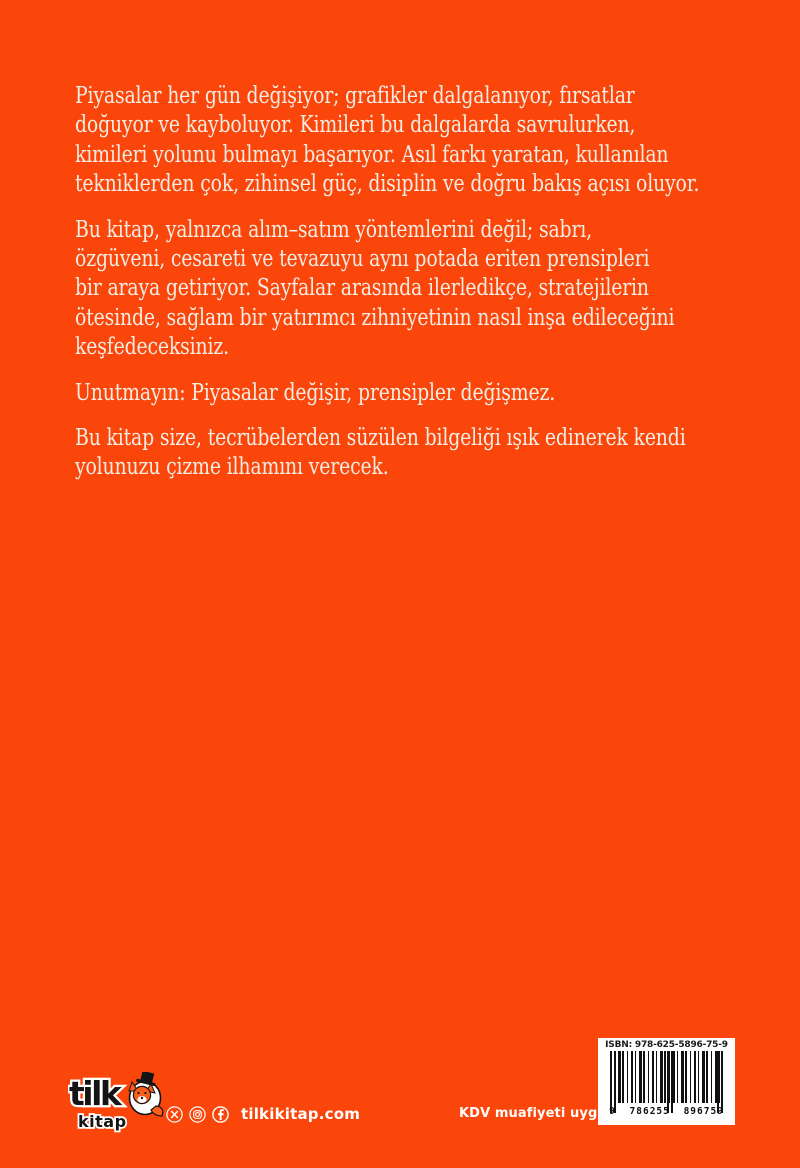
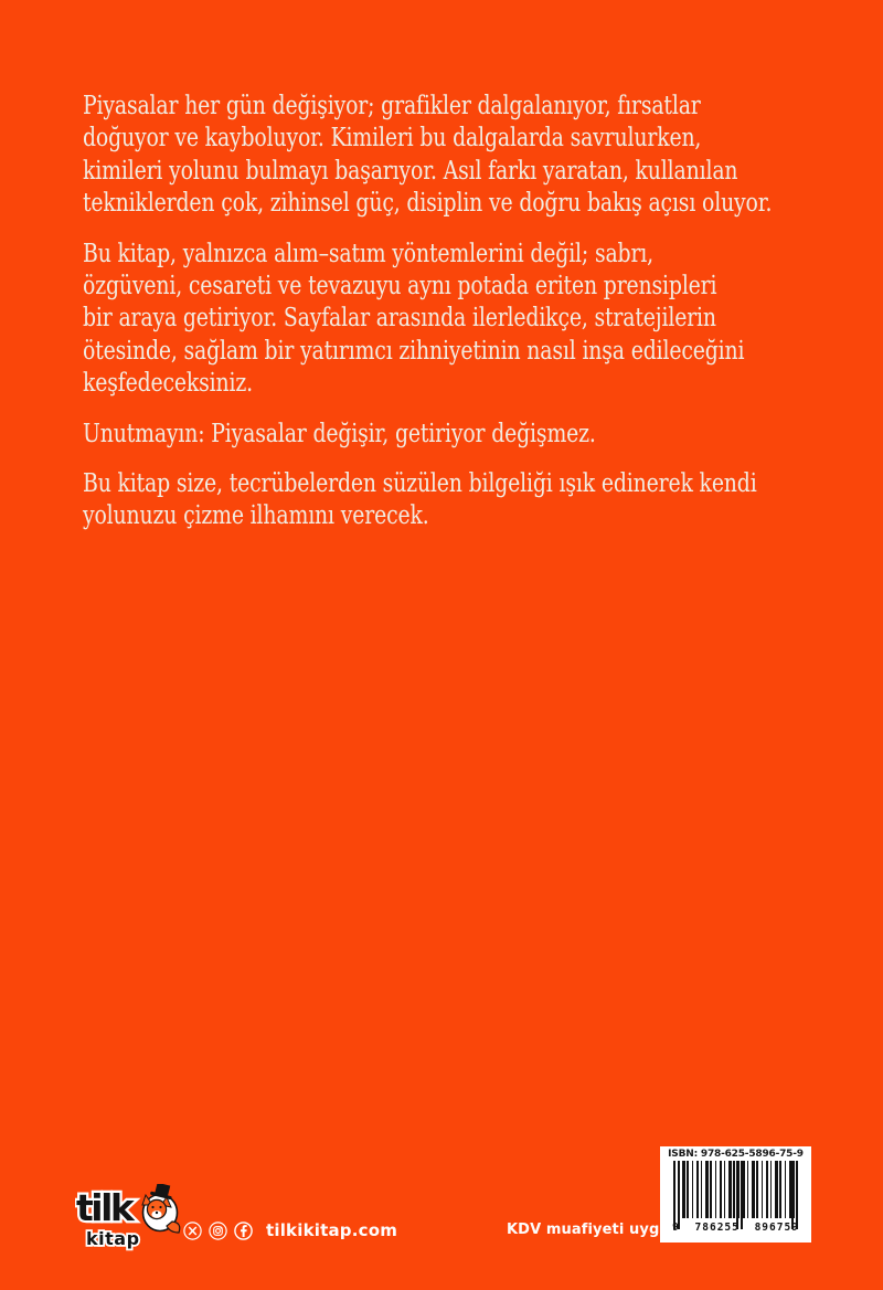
  Piyasalar her gün değişiyor; grafikler dalgalanıyor, fırsatlar
  doğuyor ve kayboluyor. Kimileri bu dalgalarda savrulurken,
  kimileri yolunu bulmayı başarıyor. Asıl farkı yaratan, kullanılan
  tekniklerden çok, zihinsel güç, disiplin ve doğru bakış açısı oluyor.
  Bu kitap, yalnızca alım–satım yöntemlerini değil; sabrı,
  özgüveni, cesareti ve tevazuyu aynı potada eriten prensipleri
  bir araya getiriyor. Sayfalar arasında ilerledikçe, stratejilerin
  ötesinde, sağlam bir yatırımcı zihniyetinin nasıl inşa edileceğini
  keşfedeceksiniz.
- Unutmayın: Piyasalar değişir, prensipler değişmez.
+ Unutmayın: Piyasalar değişir, getiriyor değişmez.
  Bu kitap size, tecrübelerden süzülen bilgeliği ışık edinerek kendi
  yolunuzu çizme ilhamını verecek.
  tilk
  kitap
  tilkikitap.com
  ISBN: 978-625-5896-75-9
  9 786255 896759
